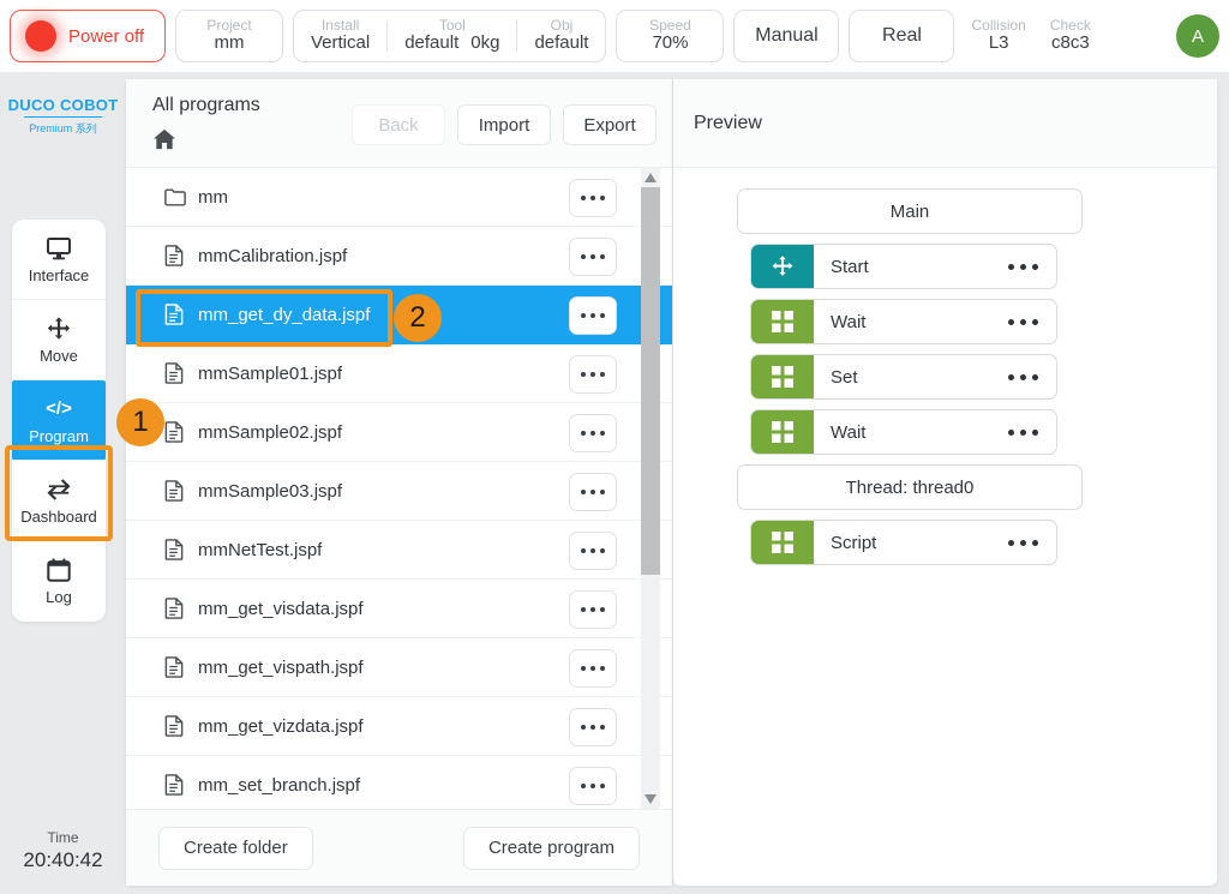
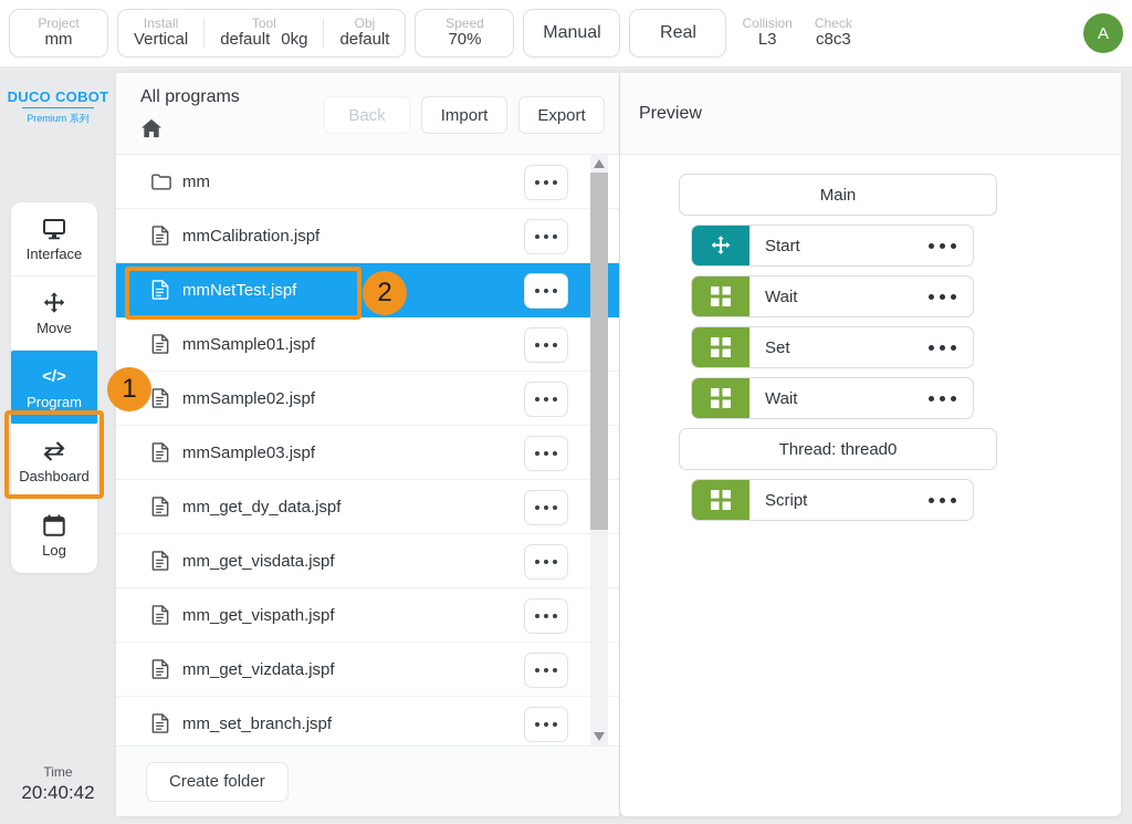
- Power off
  Project
  mm
  Install
  Vertical
  Tool
  default
  0kg
  Obj
  default
  Speed
  70%
  Manual
  Real
  Collision
  L3
  Check
  c8c3
  A
  DUCO COBOT
  Premium 系列
  Interface
  Move
  </>
  Program
  Dashboard
  Log
  Time
  20:40:42
  All programs
  Back
  Import
  Export
  mm
  mmCalibration.jspf
- mm_get_dy_data.jspf
+ mmNetTest.jspf
  mmSample01.jspf
  mmSample02.jspf
  mmSample03.jspf
- mmNetTest.jspf
+ mm_get_dy_data.jspf
  mm_get_visdata.jspf
  mm_get_vispath.jspf
  mm_get_vizdata.jspf
  mm_set_branch.jspf
  Create folder
- Create program
  Preview
  Main
  Start
  Wait
  Set
  Wait
  Thread: thread0
  Script
  1
  2
